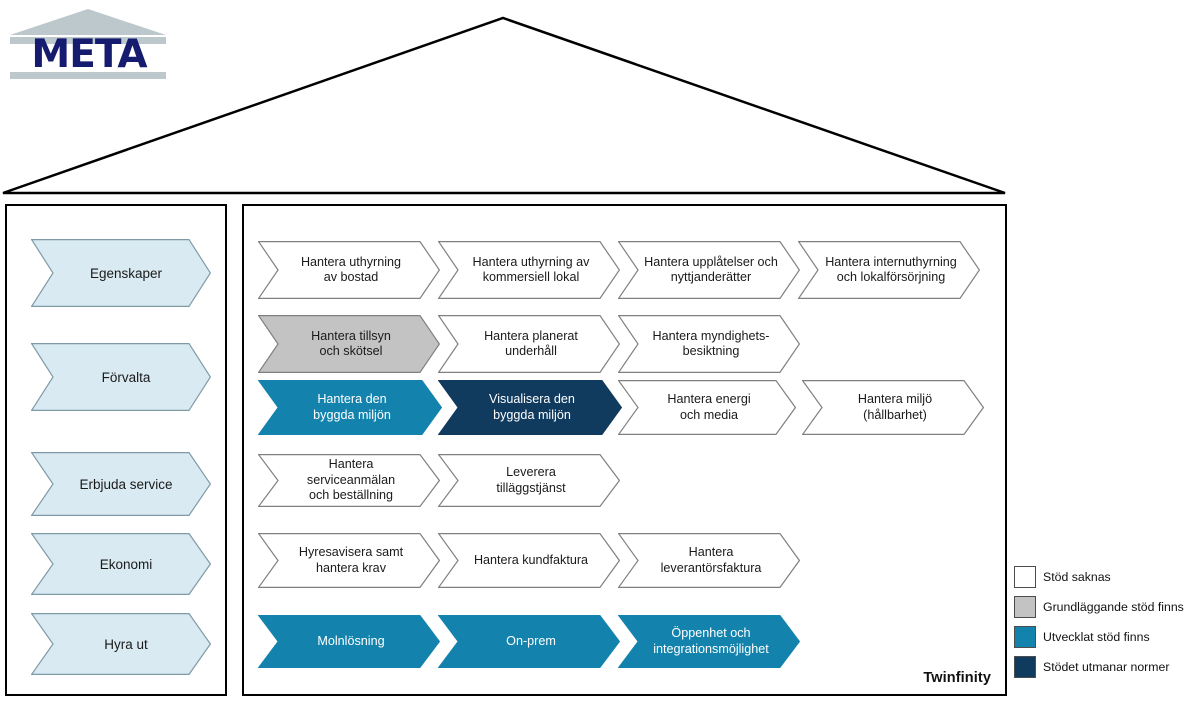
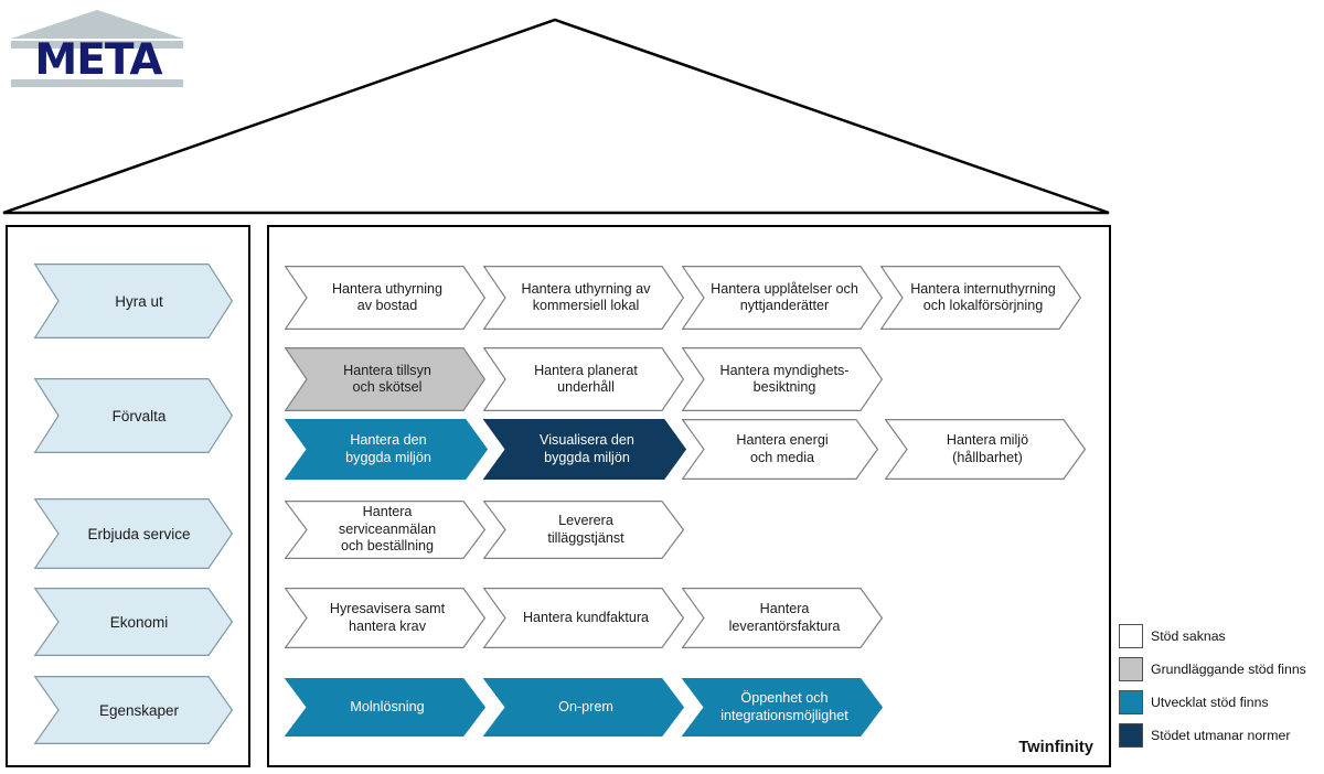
  META
- Egenskaper
+ Hyra ut
  Förvalta
  Erbjuda service
  Ekonomi
- Hyra ut
+ Egenskaper
  Twinfinity
  Hantera uthyrning
  av bostad
  Hantera uthyrning av
  kommersiell lokal
  Hantera upplåtelser och
  nyttjanderätter
  Hantera internuthyrning
  och lokalförsörjning
  Hantera tillsyn
  och skötsel
  Hantera planerat
  underhåll
  Hantera myndighets-
  besiktning
  Hantera den
  byggda miljön
  Visualisera den
  byggda miljön
  Hantera energi
  och media
  Hantera miljö
  (hållbarhet)
  Hantera serviceanmälan
  och beställning
  Leverera
  tilläggstjänst
  Hyresavisera samt
  hantera krav
  Hantera kundfaktura
  Hantera
  leverantörsfaktura
  Molnlösning
  On-prem
  Öppenhet och
  integrationsmöjlighet
  Stöd saknas
  Grundläggande stöd finns
  Utvecklat stöd finns
  Stödet utmanar normer
